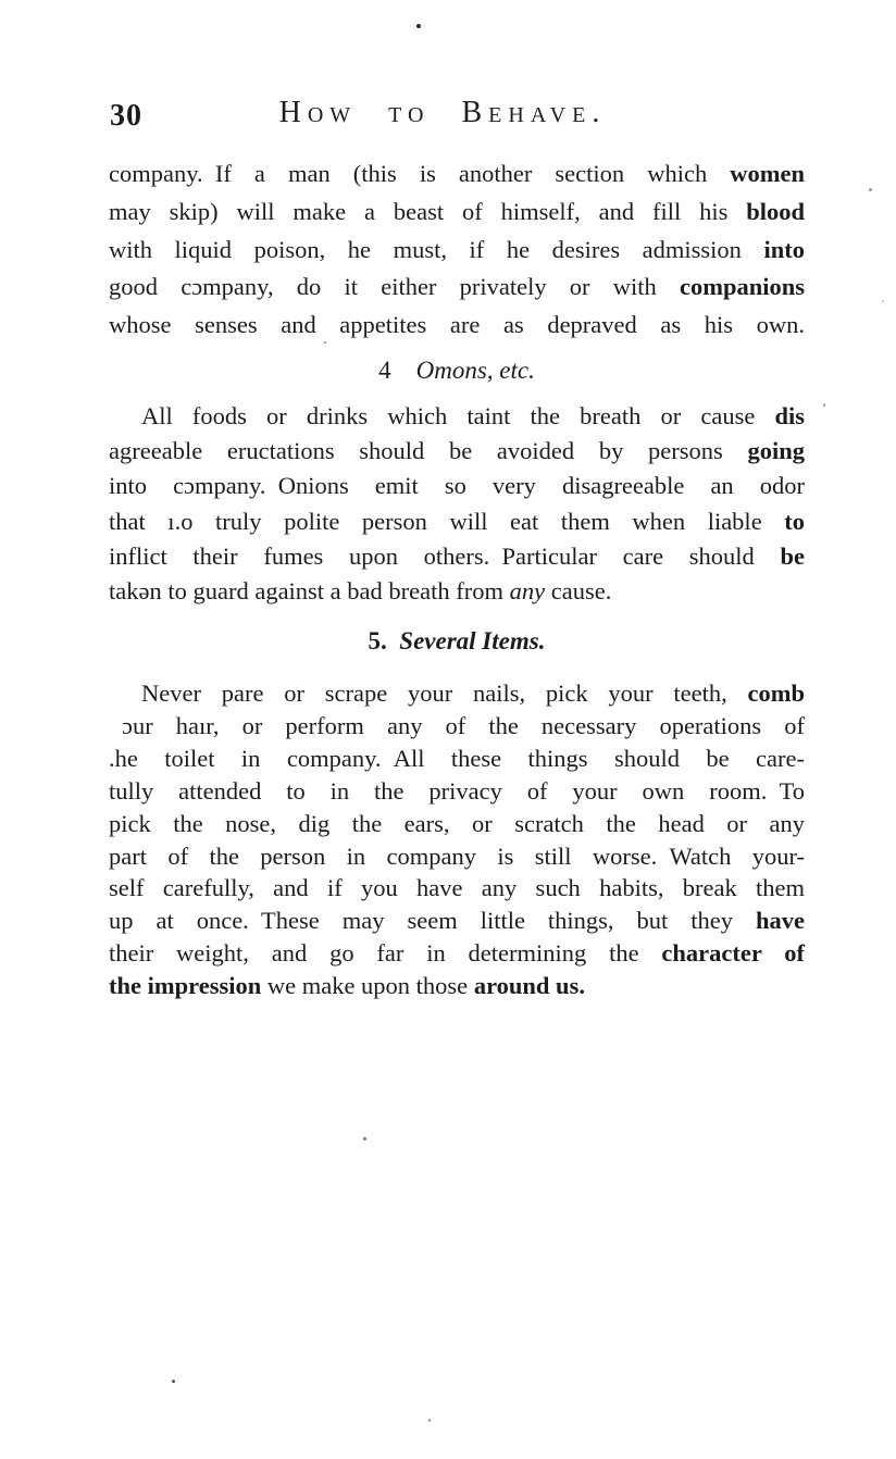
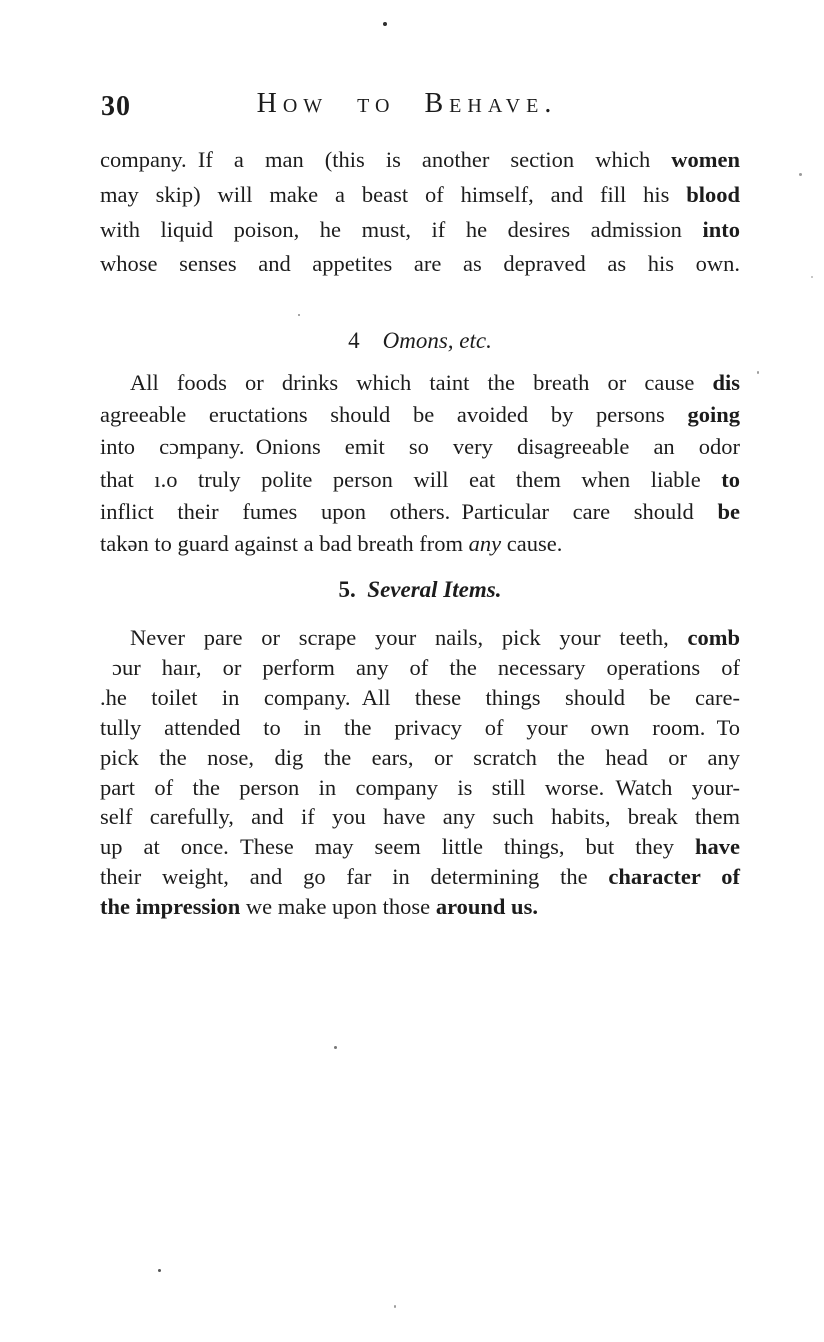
  30
  How to Behave.
  company. If a man (this is another section which women
  may skip) will make a beast of himself, and fill his blood
  with liquid poison, he must, if he desires admission into
- good cɔmpany, do it either privately or with companions
  whose senses and appetites are as depraved as his own.
  4 Omons, etc.
  All foods or drinks which taint the breath or cause dis
  agreeable eructations should be avoided by persons going
  into cɔmpany. Onions emit so very disagreeable an odor
  that ı.o truly polite person will eat them when liable to
  inflict their fumes upon others. Particular care should be
  takən to guard against a bad breath from any cause.
  5. Several Items.
  Never pare or scrape your nails, pick your teeth, comb
  ɔur haır, or perform any of the necessary operations of
  .he toilet in company. All these things should be care-
  tully attended to in the privacy of your own room. To
  pick the nose, dig the ears, or scratch the head or any
  part of the person in company is still worse. Watch your-
  self carefully, and if you have any such habits, break them
  up at once. These may seem little things, but they have
  their weight, and go far in determining the character of
  the impression we make upon those around us.
